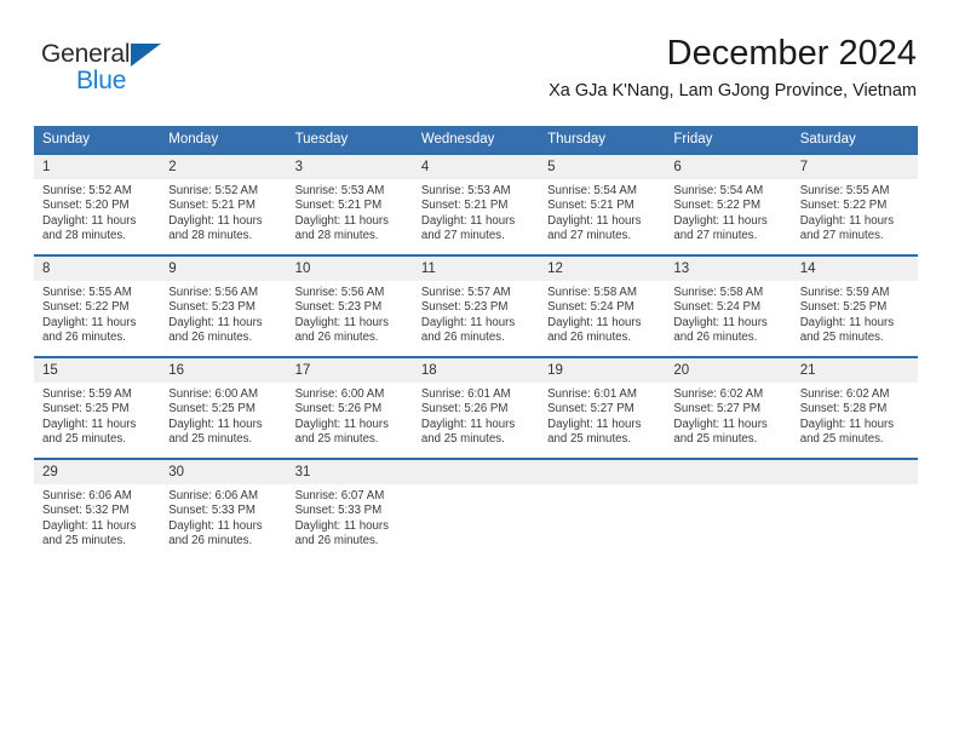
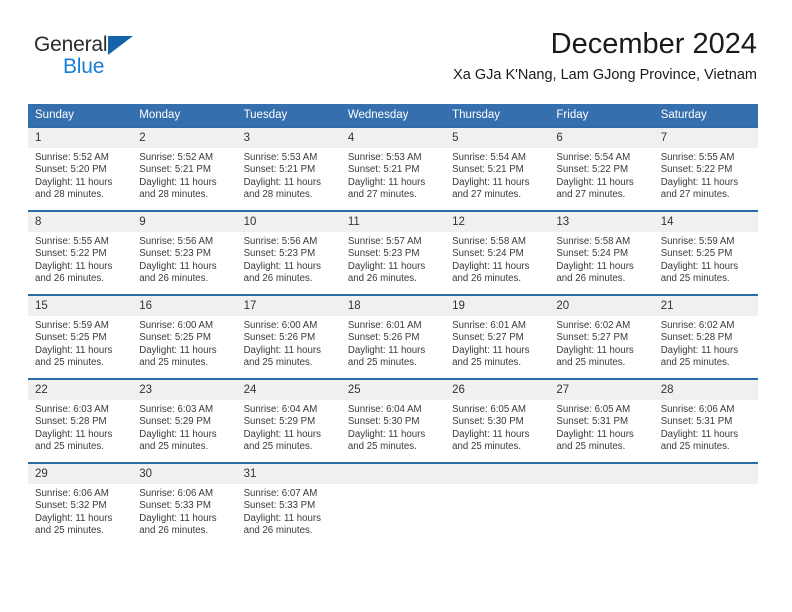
  General
  Blue
  December 2024
  Xa GJa K'Nang, Lam GJong Province, Vietnam
  Sunday	Monday	Tuesday	Wednesday	Thursday	Friday	Saturday
  1Sunrise: 5:52 AMSunset: 5:20 PMDaylight: 11 hoursand 28 minutes.	2Sunrise: 5:52 AMSunset: 5:21 PMDaylight: 11 hoursand 28 minutes.	3Sunrise: 5:53 AMSunset: 5:21 PMDaylight: 11 hoursand 28 minutes.	4Sunrise: 5:53 AMSunset: 5:21 PMDaylight: 11 hoursand 27 minutes.	5Sunrise: 5:54 AMSunset: 5:21 PMDaylight: 11 hoursand 27 minutes.	6Sunrise: 5:54 AMSunset: 5:22 PMDaylight: 11 hoursand 27 minutes.	7Sunrise: 5:55 AMSunset: 5:22 PMDaylight: 11 hoursand 27 minutes.
  8Sunrise: 5:55 AMSunset: 5:22 PMDaylight: 11 hoursand 26 minutes.	9Sunrise: 5:56 AMSunset: 5:23 PMDaylight: 11 hoursand 26 minutes.	10Sunrise: 5:56 AMSunset: 5:23 PMDaylight: 11 hoursand 26 minutes.	11Sunrise: 5:57 AMSunset: 5:23 PMDaylight: 11 hoursand 26 minutes.	12Sunrise: 5:58 AMSunset: 5:24 PMDaylight: 11 hoursand 26 minutes.	13Sunrise: 5:58 AMSunset: 5:24 PMDaylight: 11 hoursand 26 minutes.	14Sunrise: 5:59 AMSunset: 5:25 PMDaylight: 11 hoursand 25 minutes.
  15Sunrise: 5:59 AMSunset: 5:25 PMDaylight: 11 hoursand 25 minutes.	16Sunrise: 6:00 AMSunset: 5:25 PMDaylight: 11 hoursand 25 minutes.	17Sunrise: 6:00 AMSunset: 5:26 PMDaylight: 11 hoursand 25 minutes.	18Sunrise: 6:01 AMSunset: 5:26 PMDaylight: 11 hoursand 25 minutes.	19Sunrise: 6:01 AMSunset: 5:27 PMDaylight: 11 hoursand 25 minutes.	20Sunrise: 6:02 AMSunset: 5:27 PMDaylight: 11 hoursand 25 minutes.	21Sunrise: 6:02 AMSunset: 5:28 PMDaylight: 11 hoursand 25 minutes.
+ 22Sunrise: 6:03 AMSunset: 5:28 PMDaylight: 11 hoursand 25 minutes.	23Sunrise: 6:03 AMSunset: 5:29 PMDaylight: 11 hoursand 25 minutes.	24Sunrise: 6:04 AMSunset: 5:29 PMDaylight: 11 hoursand 25 minutes.	25Sunrise: 6:04 AMSunset: 5:30 PMDaylight: 11 hoursand 25 minutes.	26Sunrise: 6:05 AMSunset: 5:30 PMDaylight: 11 hoursand 25 minutes.	27Sunrise: 6:05 AMSunset: 5:31 PMDaylight: 11 hoursand 25 minutes.	28Sunrise: 6:06 AMSunset: 5:31 PMDaylight: 11 hoursand 25 minutes.
  29Sunrise: 6:06 AMSunset: 5:32 PMDaylight: 11 hoursand 25 minutes.	30Sunrise: 6:06 AMSunset: 5:33 PMDaylight: 11 hoursand 26 minutes.	31Sunrise: 6:07 AMSunset: 5:33 PMDaylight: 11 hoursand 26 minutes.
